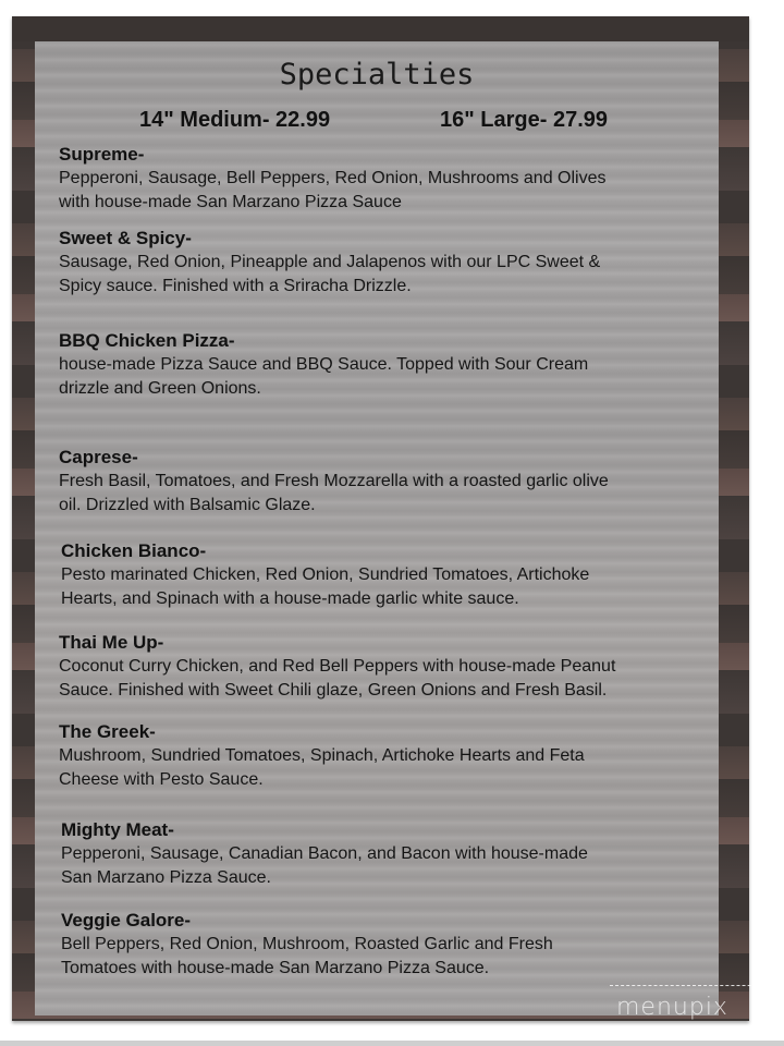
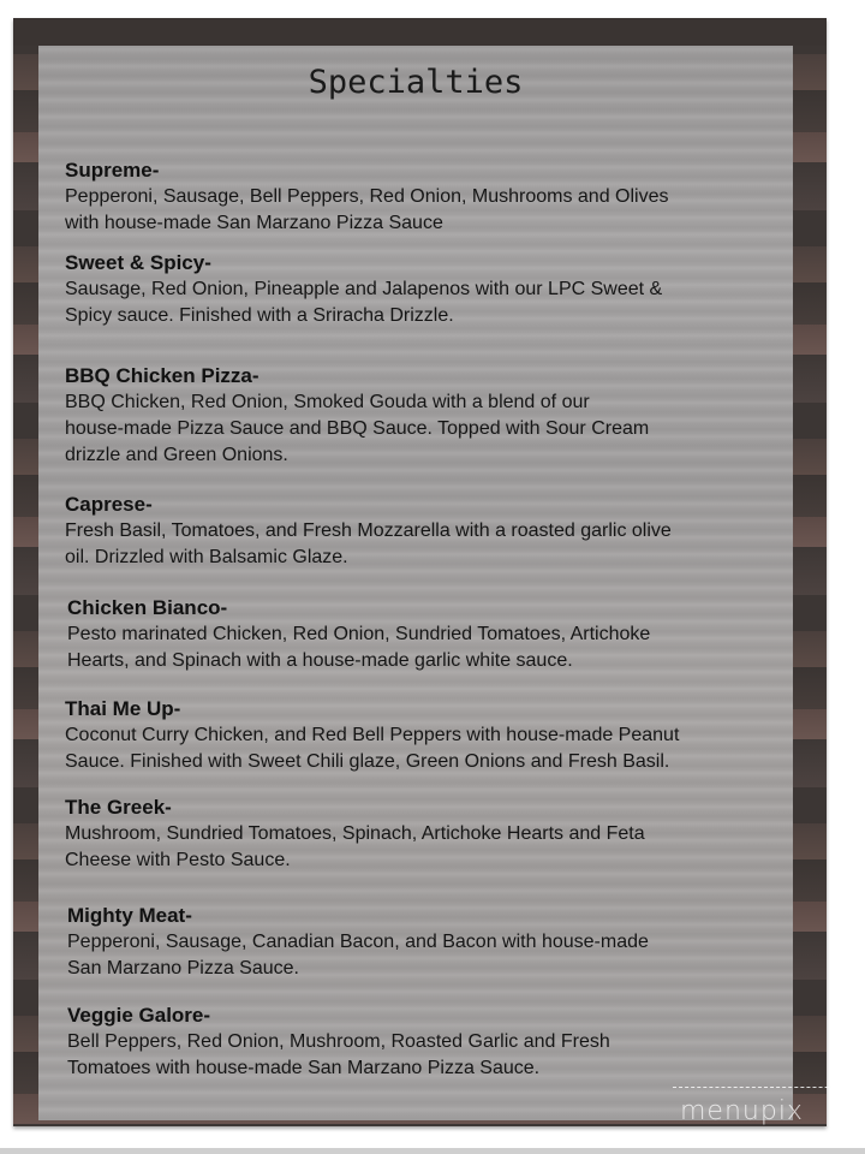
  Specialties
- 14" Medium- 22.99
- 16" Large- 27.99
  Supreme-
  Pepperoni, Sausage, Bell Peppers, Red Onion, Mushrooms and Olives
  with house-made San Marzano Pizza Sauce
  Sweet & Spicy-
  Sausage, Red Onion, Pineapple and Jalapenos with our LPC Sweet &
  Spicy sauce. Finished with a Sriracha Drizzle.
  BBQ Chicken Pizza-
+ BBQ Chicken, Red Onion, Smoked Gouda with a blend of our
  house-made Pizza Sauce and BBQ Sauce. Topped with Sour Cream
  drizzle and Green Onions.
  Caprese-
  Fresh Basil, Tomatoes, and Fresh Mozzarella with a roasted garlic olive
  oil. Drizzled with Balsamic Glaze.
  Chicken Bianco-
  Pesto marinated Chicken, Red Onion, Sundried Tomatoes, Artichoke
  Hearts, and Spinach with a house-made garlic white sauce.
  Thai Me Up-
  Coconut Curry Chicken, and Red Bell Peppers with house-made Peanut
  Sauce. Finished with Sweet Chili glaze, Green Onions and Fresh Basil.
  The Greek-
  Mushroom, Sundried Tomatoes, Spinach, Artichoke Hearts and Feta
  Cheese with Pesto Sauce.
  Mighty Meat-
  Pepperoni, Sausage, Canadian Bacon, and Bacon with house-made
  San Marzano Pizza Sauce.
  Veggie Galore-
  Bell Peppers, Red Onion, Mushroom, Roasted Garlic and Fresh
  Tomatoes with house-made San Marzano Pizza Sauce.
  menupix
